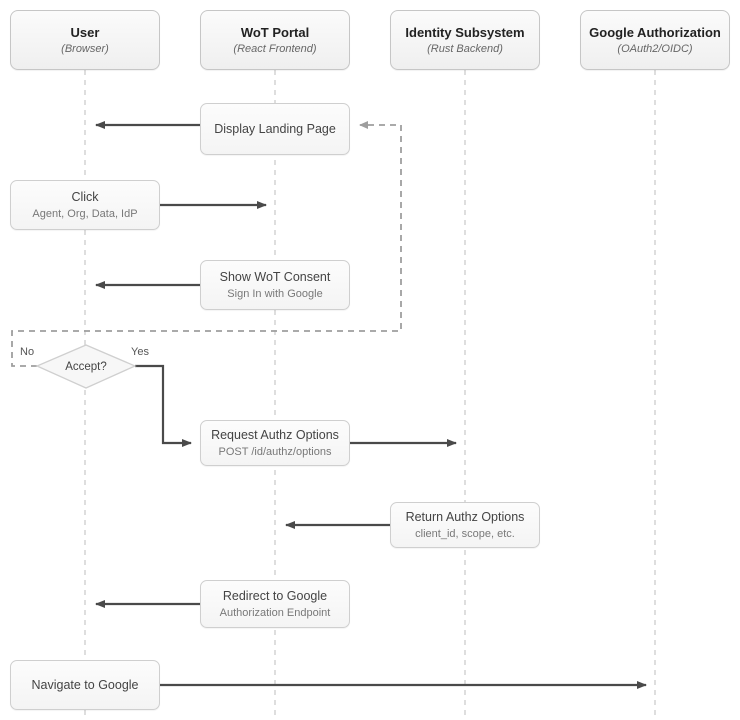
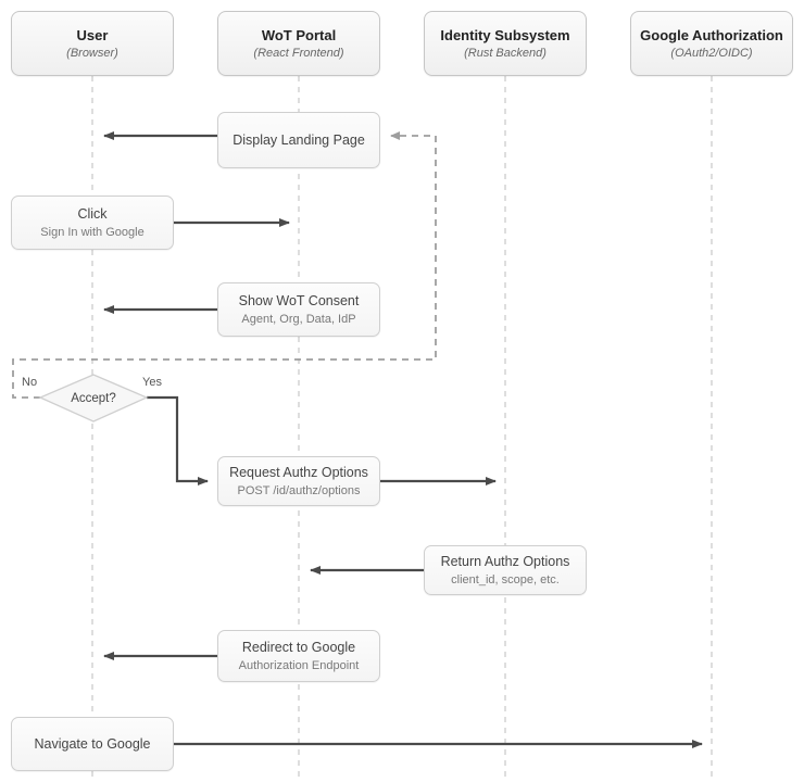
  User
  (Browser)
  WoT Portal
  (React Frontend)
  Identity Subsystem
  (Rust Backend)
  Google Authorization
  (OAuth2/OIDC)
  Display Landing Page
  Click
- Agent, Org, Data, IdP
+ Sign In with Google
  Show WoT Consent
- Sign In with Google
+ Agent, Org, Data, IdP
  Request Authz Options
  POST /id/authz/options
  Return Authz Options
  client_id, scope, etc.
  Redirect to Google
  Authorization Endpoint
  Navigate to Google
  Accept?
  No
  Yes
